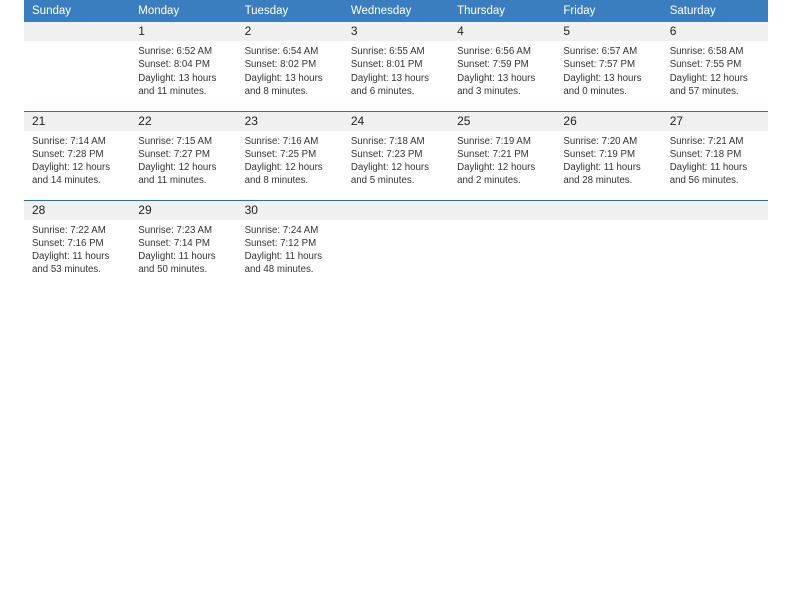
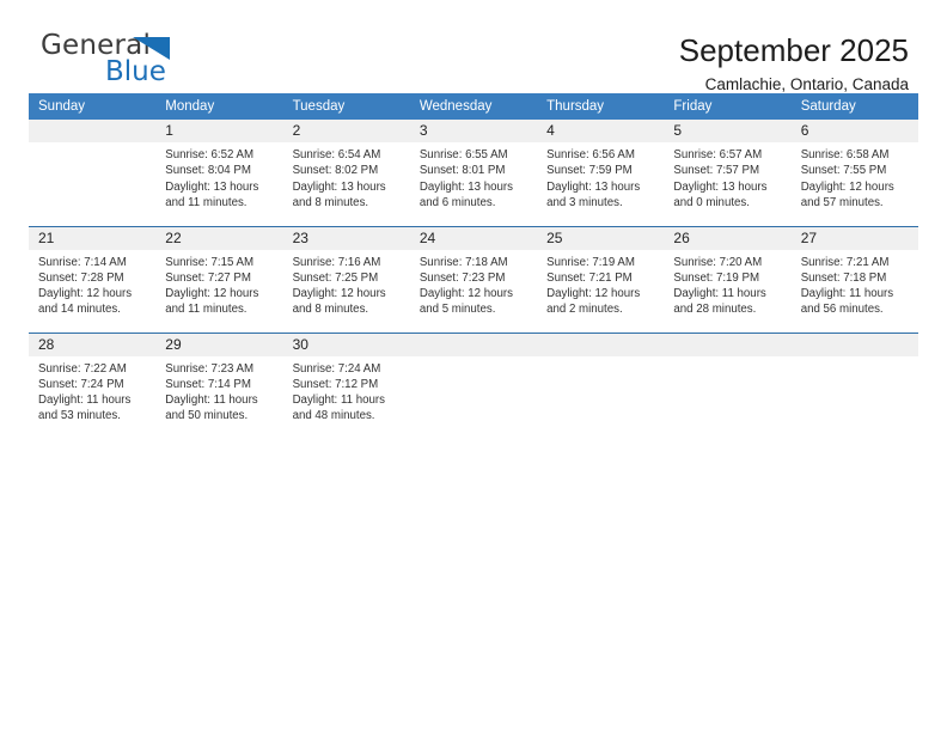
+ General
+ Blue
+ September 2025
+ Camlachie, Ontario, Canada
  Sunday	Monday	Tuesday	Wednesday	Thursday	Friday	Saturday
  	1Sunrise: 6:52 AMSunset: 8:04 PMDaylight: 13 hoursand 11 minutes.	2Sunrise: 6:54 AMSunset: 8:02 PMDaylight: 13 hoursand 8 minutes.	3Sunrise: 6:55 AMSunset: 8:01 PMDaylight: 13 hoursand 6 minutes.	4Sunrise: 6:56 AMSunset: 7:59 PMDaylight: 13 hoursand 3 minutes.	5Sunrise: 6:57 AMSunset: 7:57 PMDaylight: 13 hoursand 0 minutes.	6Sunrise: 6:58 AMSunset: 7:55 PMDaylight: 12 hoursand 57 minutes.
  21Sunrise: 7:14 AMSunset: 7:28 PMDaylight: 12 hoursand 14 minutes.	22Sunrise: 7:15 AMSunset: 7:27 PMDaylight: 12 hoursand 11 minutes.	23Sunrise: 7:16 AMSunset: 7:25 PMDaylight: 12 hoursand 8 minutes.	24Sunrise: 7:18 AMSunset: 7:23 PMDaylight: 12 hoursand 5 minutes.	25Sunrise: 7:19 AMSunset: 7:21 PMDaylight: 12 hoursand 2 minutes.	26Sunrise: 7:20 AMSunset: 7:19 PMDaylight: 11 hoursand 28 minutes.	27Sunrise: 7:21 AMSunset: 7:18 PMDaylight: 11 hoursand 56 minutes.
- 28Sunrise: 7:22 AMSunset: 7:16 PMDaylight: 11 hoursand 53 minutes.	29Sunrise: 7:23 AMSunset: 7:14 PMDaylight: 11 hoursand 50 minutes.	30Sunrise: 7:24 AMSunset: 7:12 PMDaylight: 11 hoursand 48 minutes.
+ 28Sunrise: 7:22 AMSunset: 7:24 PMDaylight: 11 hoursand 53 minutes.	29Sunrise: 7:23 AMSunset: 7:14 PMDaylight: 11 hoursand 50 minutes.	30Sunrise: 7:24 AMSunset: 7:12 PMDaylight: 11 hoursand 48 minutes.
